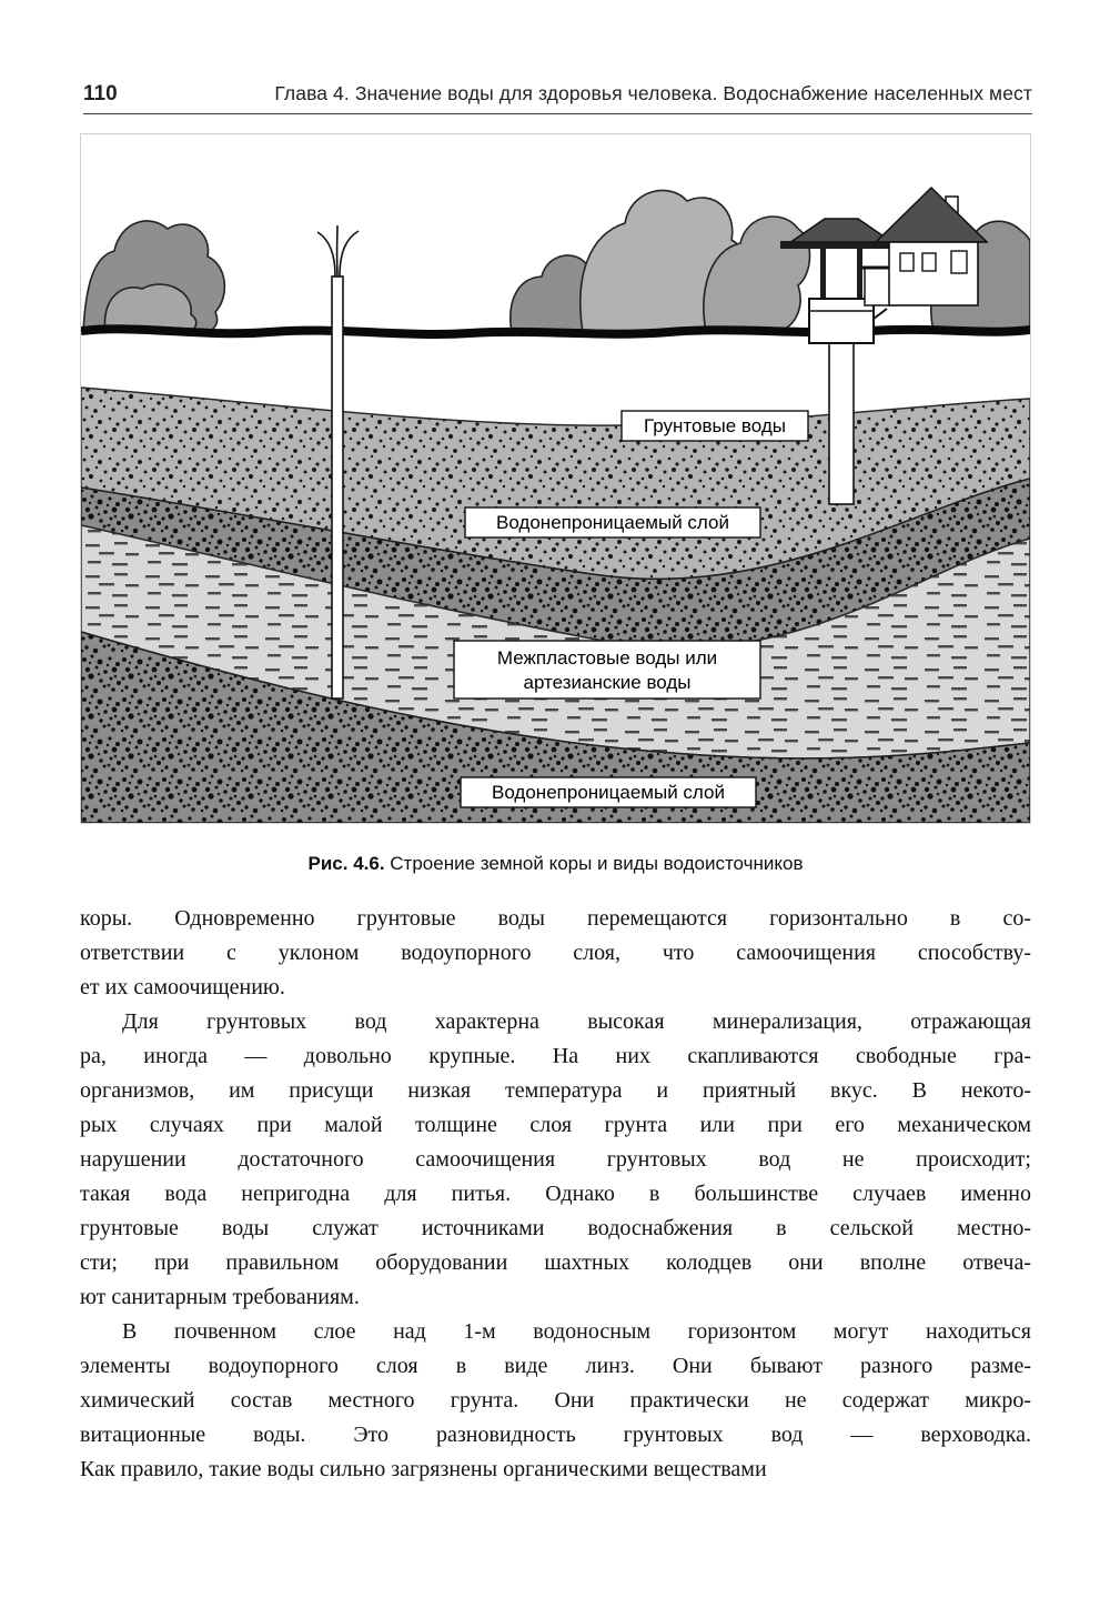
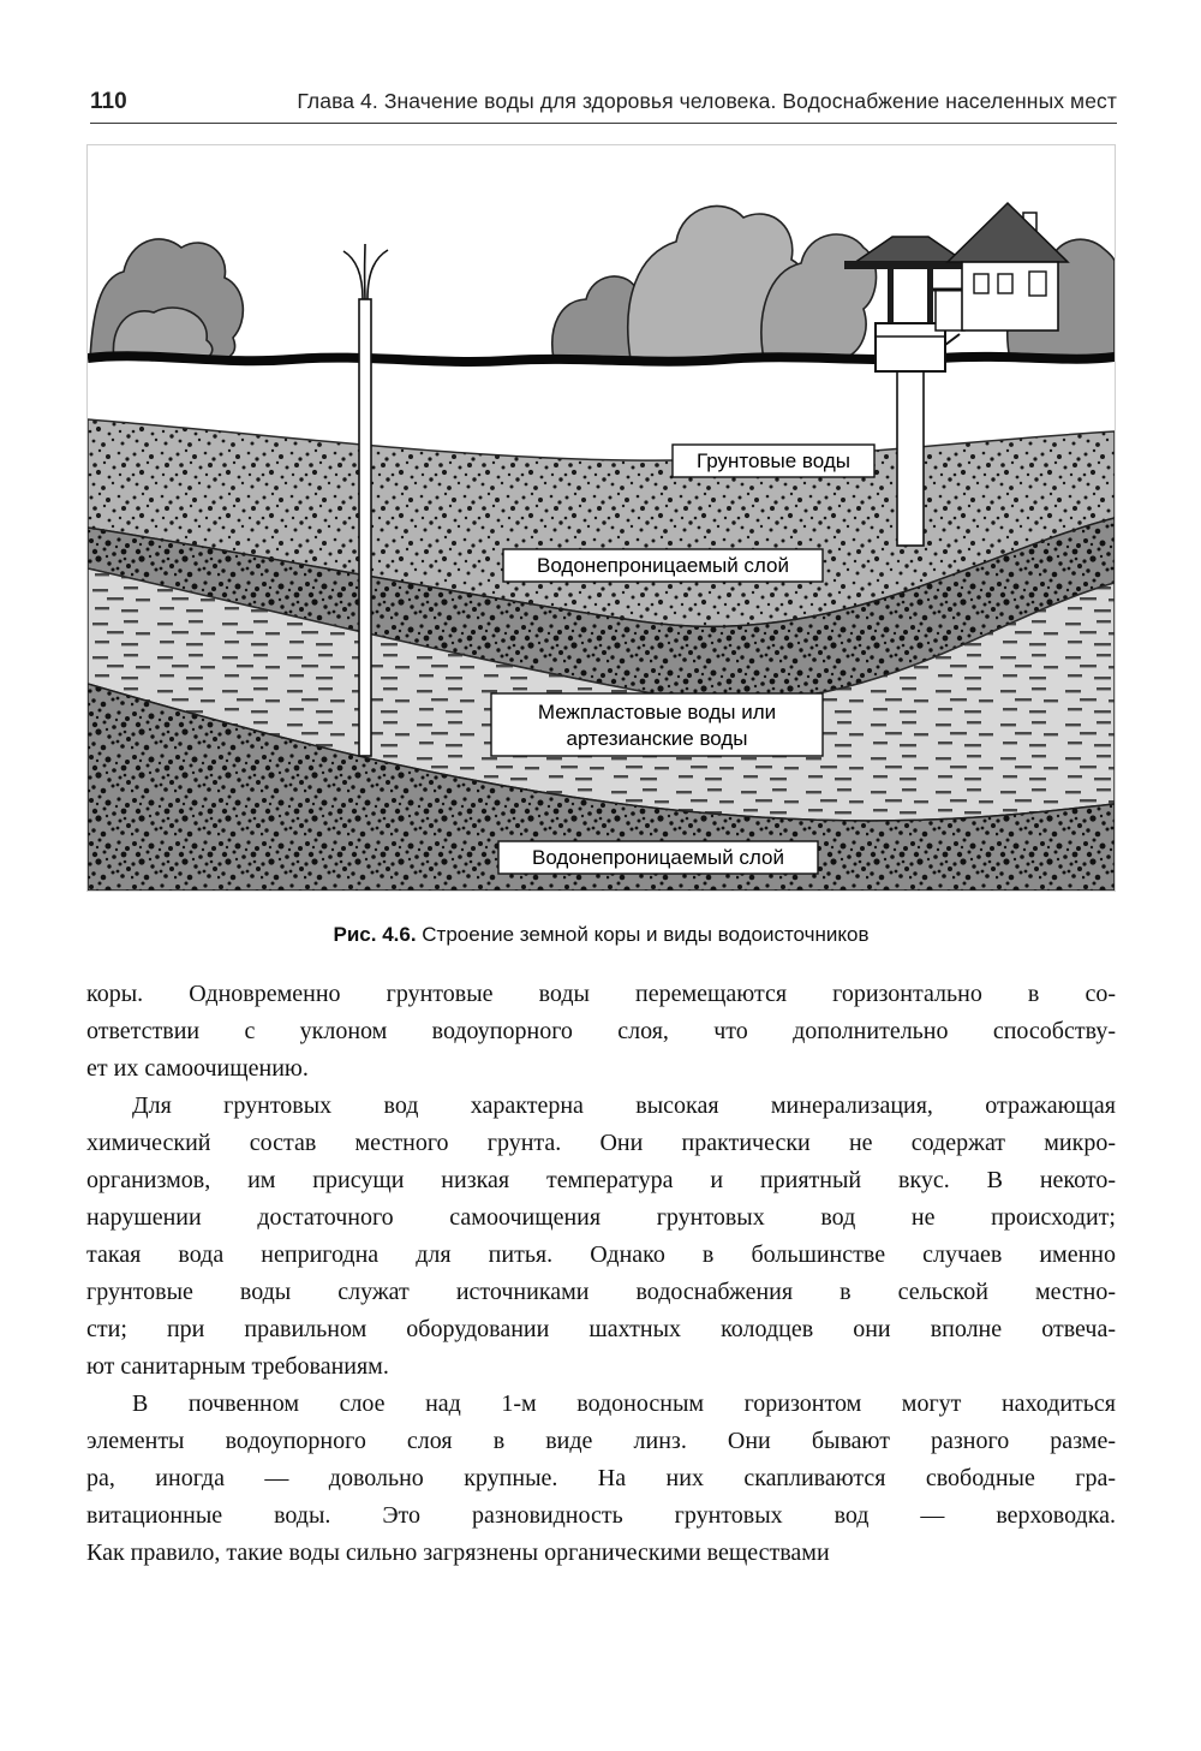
  110
  Глава 4. Значение воды для здоровья человека. Водоснабжение населенных мест
  Грунтовые воды
  Водонепроницаемый слой
  Межпластовые воды или
  артезианские воды
  Водонепроницаемый слой
  Рис. 4.6. Строение земной коры и виды водоисточников
  коры. Одновременно грунтовые воды перемещаются горизонтально в со-
- ответствии с уклоном водоупорного слоя, что самоочищения способству-
+ ответствии с уклоном водоупорного слоя, что дополнительно способству-
  ет их самоочищению.
  Для грунтовых вод характерна высокая минерализация, отражающая
- ра, иногда — довольно крупные. На них скапливаются свободные гра-
+ химический состав местного грунта. Они практически не содержат микро-
  организмов, им присущи низкая температура и приятный вкус. В некото-
- рых случаях при малой толщине слоя грунта или при его механическом
  нарушении достаточного самоочищения грунтовых вод не происходит;
  такая вода непригодна для питья. Однако в большинстве случаев именно
  грунтовые воды служат источниками водоснабжения в сельской местно-
  сти; при правильном оборудовании шахтных колодцев они вполне отвеча-
  ют санитарным требованиям.
  В почвенном слое над 1-м водоносным горизонтом могут находиться
  элементы водоупорного слоя в виде линз. Они бывают разного разме-
- химический состав местного грунта. Они практически не содержат микро-
+ ра, иногда — довольно крупные. На них скапливаются свободные гра-
  витационные воды. Это разновидность грунтовых вод — верховодка.
  Как правило, такие воды сильно загрязнены органическими веществами
